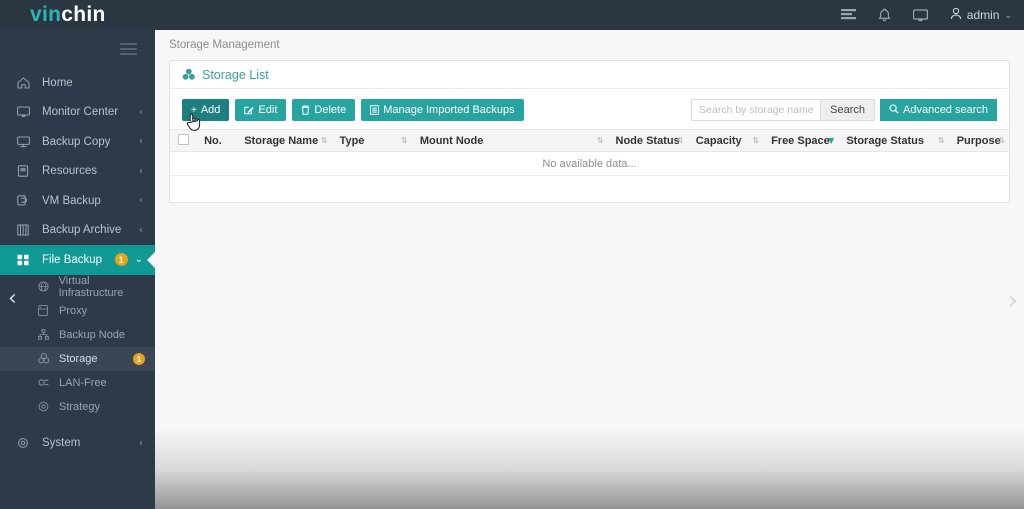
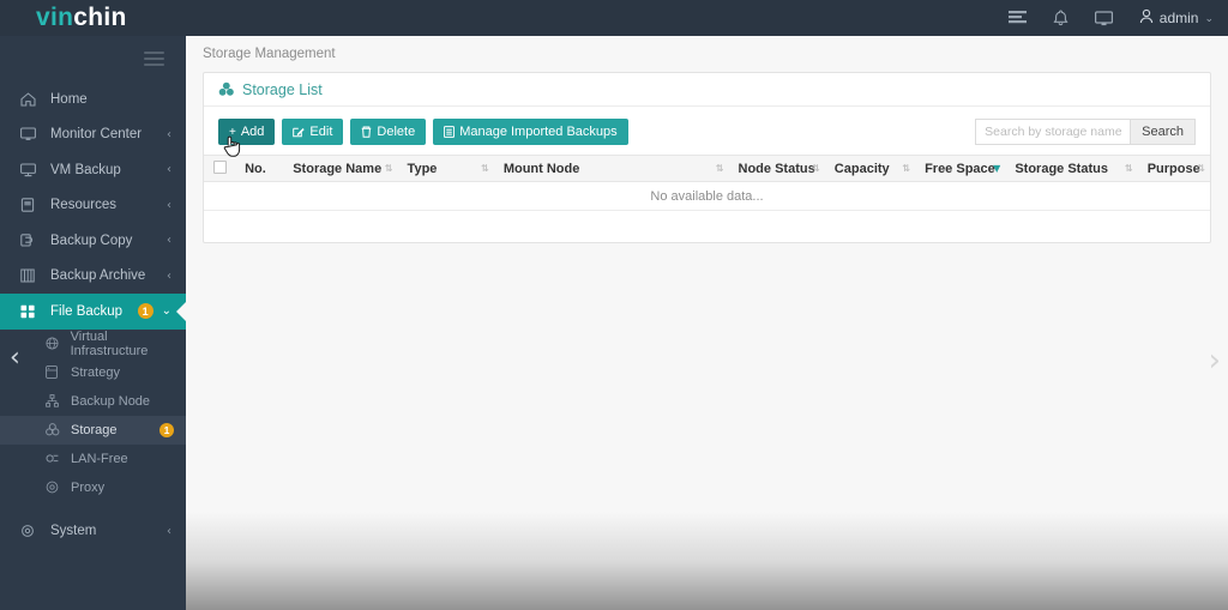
  vin
  chin
  admin
  ⌄
  Home
  Monitor Center
  ‹
- Backup Copy
+ VM Backup
  ‹
  Resources
  ‹
- VM Backup
+ Backup Copy
  ‹
  Backup Archive
  ‹
  File Backup
  1
  ⌄
  Virtual Infrastructure
- Proxy
+ Strategy
  Backup Node
  Storage
  1
  LAN-Free
- Strategy
+ Proxy
  System
  ‹
  ‹
  Storage Management
  Storage List
  +
  Add
  Edit
  Delete
  Manage Imported Backups
  Search by storage name
  Search
- Advanced search
  	No.	Storage Name ⇅	Type ⇅	Mount Node ⇅	Node Status⇅	Capacity ⇅	Free Space▼	Storage Status ⇅	Purpose⇅
  No available data...
  ›
